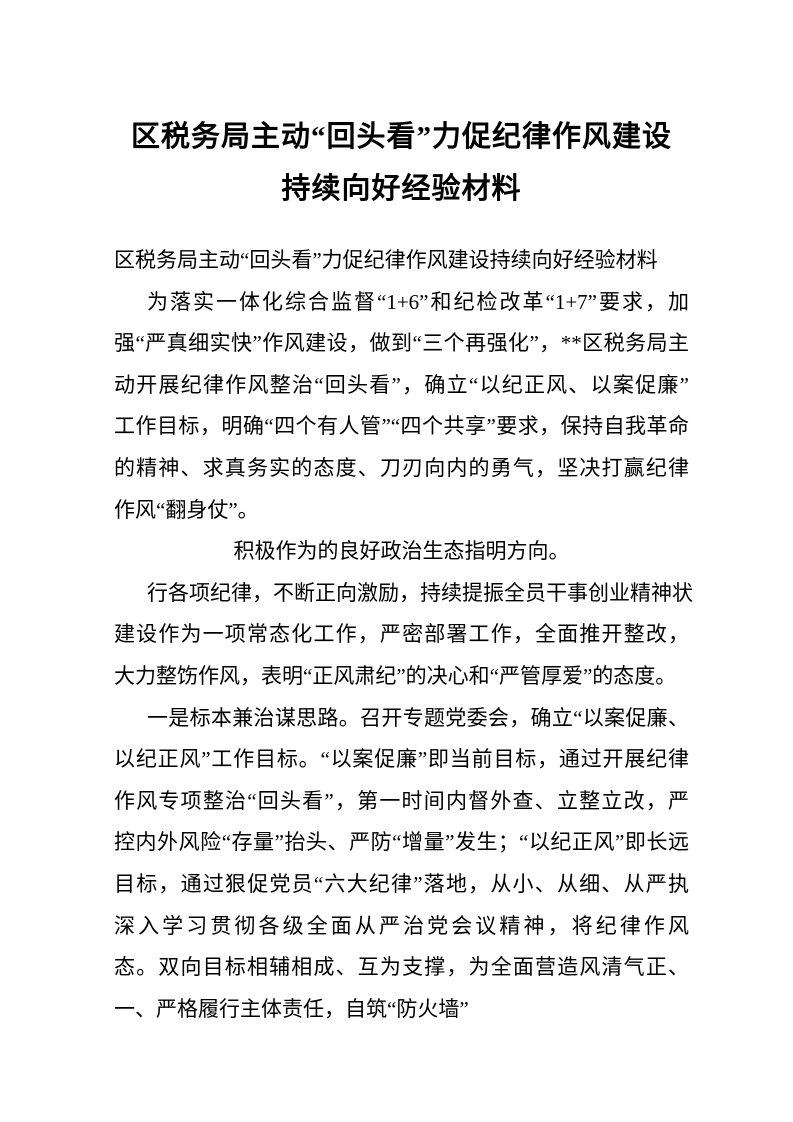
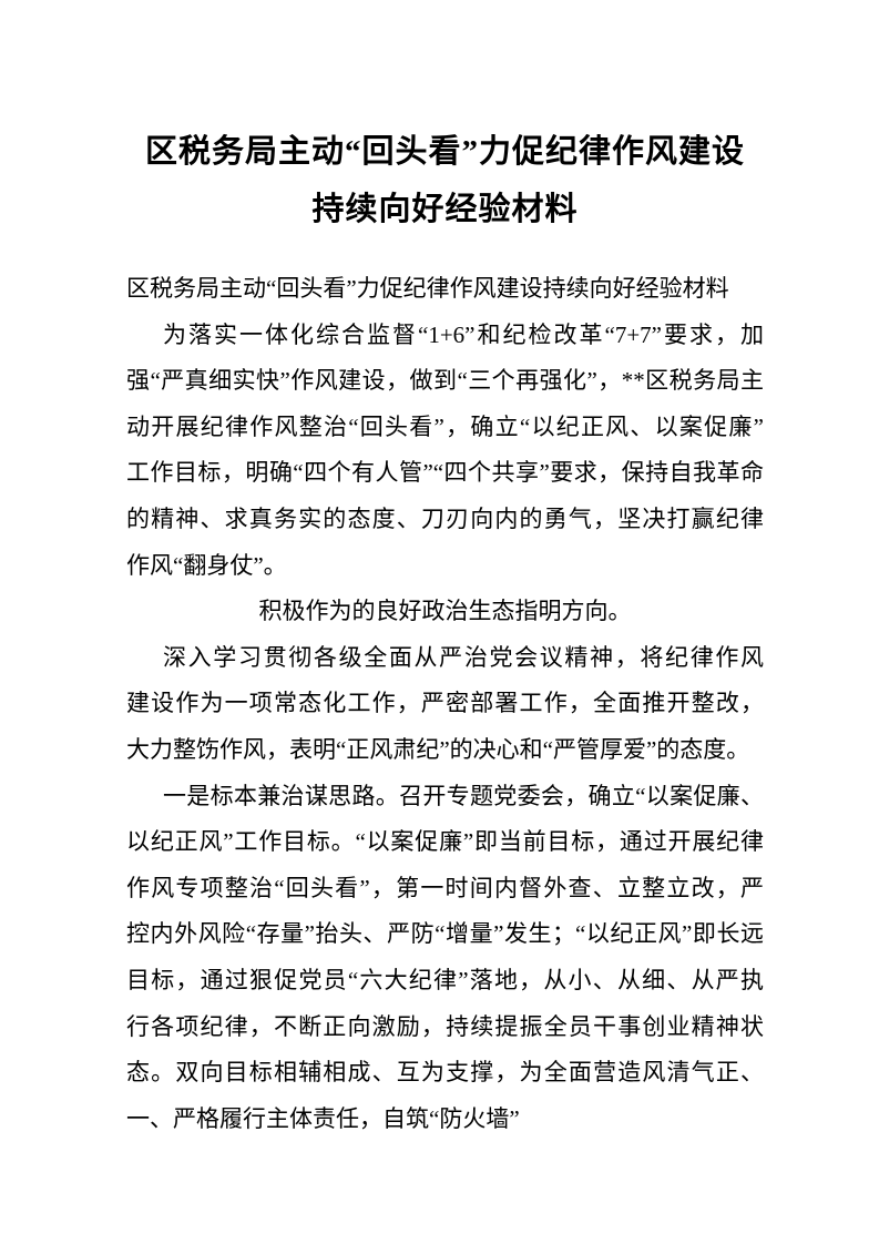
  区税务局主动“回头看”力促纪律作风建设
  持续向好经验材料
  区税务局主动“回头看”力促纪律作风建设持续向好经验材料
- 为落实一体化综合监督“1+6”和纪检改革“1+7”要求，加
+ 为落实一体化综合监督“1+6”和纪检改革“7+7”要求，加
  强“严真细实快”作风建设，做到“三个再强化”，**区税务局主
  动开展纪律作风整治“回头看”，确立“以纪正风、以案促廉”
  工作目标，明确“四个有人管”“四个共享”要求，保持自我革命
  的精神、求真务实的态度、刀刃向内的勇气，坚决打赢纪律
  作风“翻身仗”。
  积极作为的良好政治生态指明方向。
- 行各项纪律，不断正向激励，持续提振全员干事创业精神状
+ 深入学习贯彻各级全面从严治党会议精神，将纪律作风
  建设作为一项常态化工作，严密部署工作，全面推开整改，
  大力整饬作风，表明“正风肃纪”的决心和“严管厚爱”的态度。
  一是标本兼治谋思路。召开专题党委会，确立“以案促廉、
  以纪正风”工作目标。“以案促廉”即当前目标，通过开展纪律
  作风专项整治“回头看”，第一时间内督外查、立整立改，严
  控内外风险“存量”抬头、严防“增量”发生；“以纪正风”即长远
  目标，通过狠促党员“六大纪律”落地，从小、从细、从严执
- 深入学习贯彻各级全面从严治党会议精神，将纪律作风
+ 行各项纪律，不断正向激励，持续提振全员干事创业精神状
  态。双向目标相辅相成、互为支撑，为全面营造风清气正、
  一、严格履行主体责任，自筑“防火墙”
